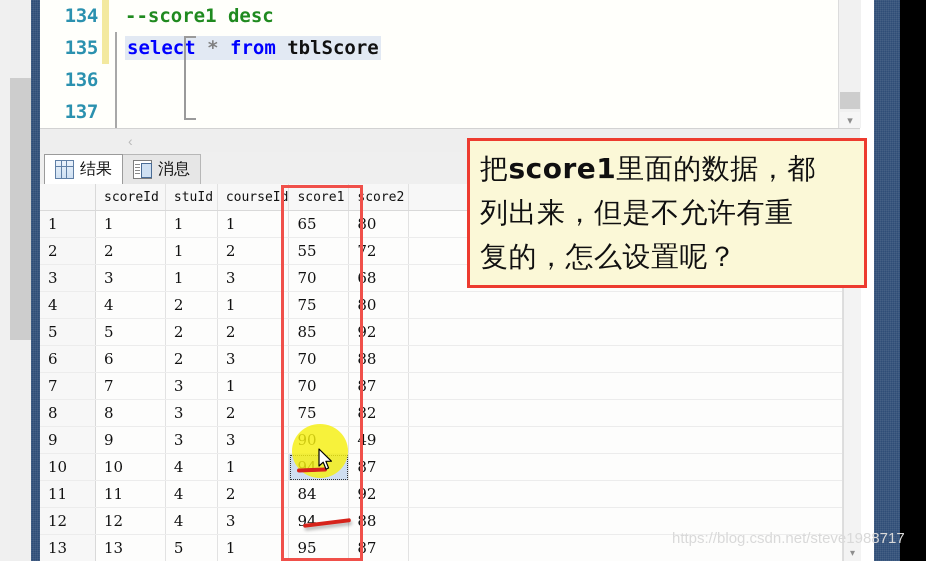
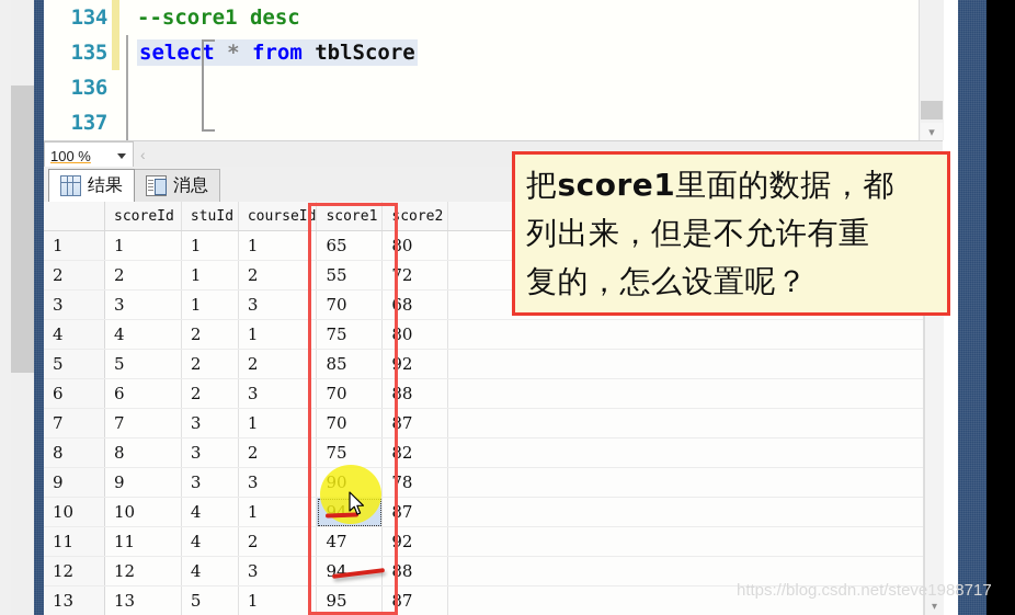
  134
  --score1 desc
  135
  select * from tblScore
  136
  137
  ▾
+ 100 %
  ‹
  结果
  消息
  	scoreId	stuId	courseId	score1	score2
  1	1	1	1	65	80
  2	2	1	2	55	72
  3	3	1	3	70	68
  4	4	2	1	75	80
  5	5	2	2	85	92
  6	6	2	3	70	88
  7	7	3	1	70	87
  8	8	3	2	75	82
- 9	9	3	3	90	49
+ 9	9	3	3	90	78
  10	10	4	1	9	87
- 11	11	4	2	84	92
+ 11	11	4	2	47	92
  12	12	4	3	94	88
  13	13	5	1	95	87
  ▾
  把score1里面的数据，都
  列出来，但是不允许有重
  复的，怎么设置呢？
  https://blog.csdn.net/steve1988717
